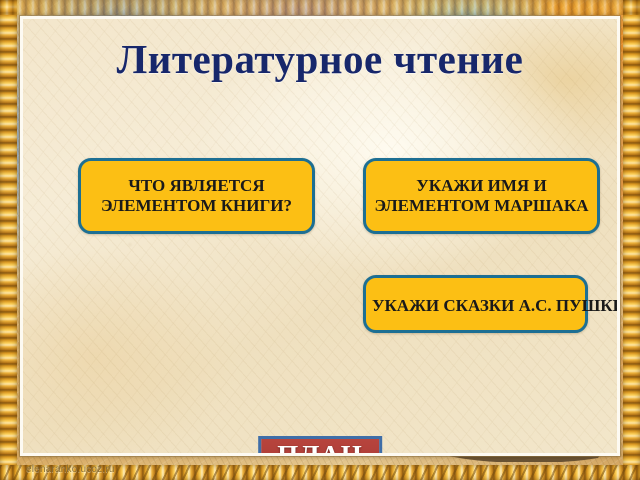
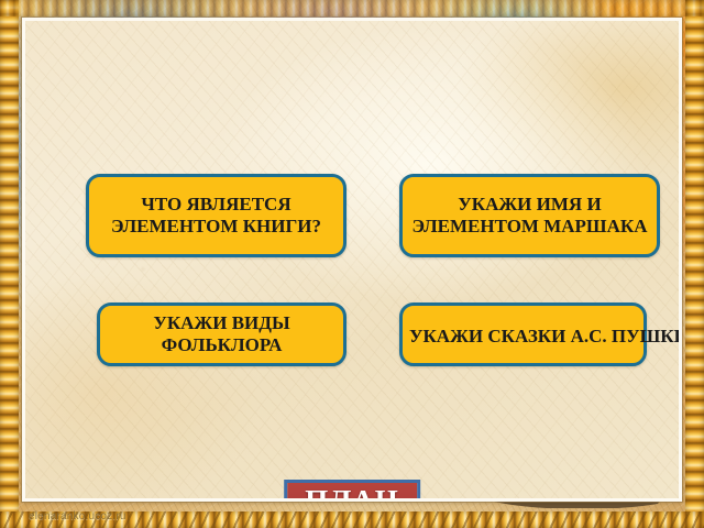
- Литературное чтение
  ЧТО ЯВЛЯЕТСЯ ЭЛЕМЕНТОМ КНИГИ?
  УКАЖИ ИМЯ И ЭЛЕМЕНТОМ МАРШАКА
+ УКАЖИ ВИДЫ ФОЛЬКЛОРА
  УКАЖИ СКАЗКИ А.С. ПУШК
  elenaranko.ucoz.ru
